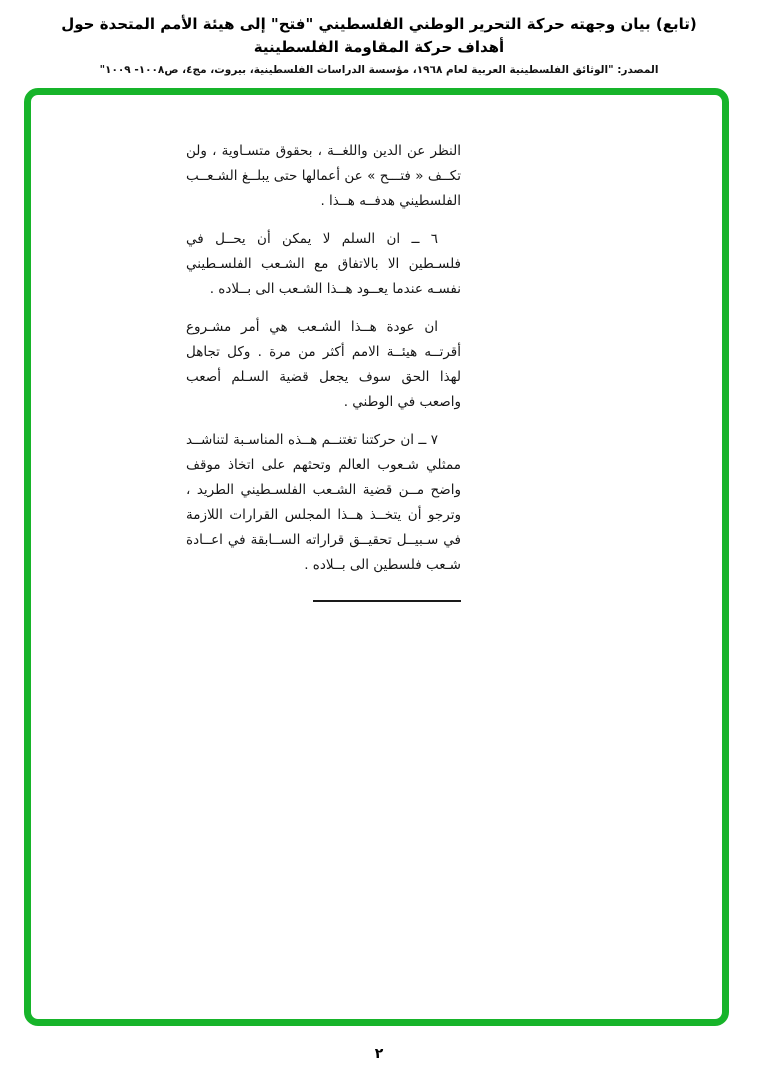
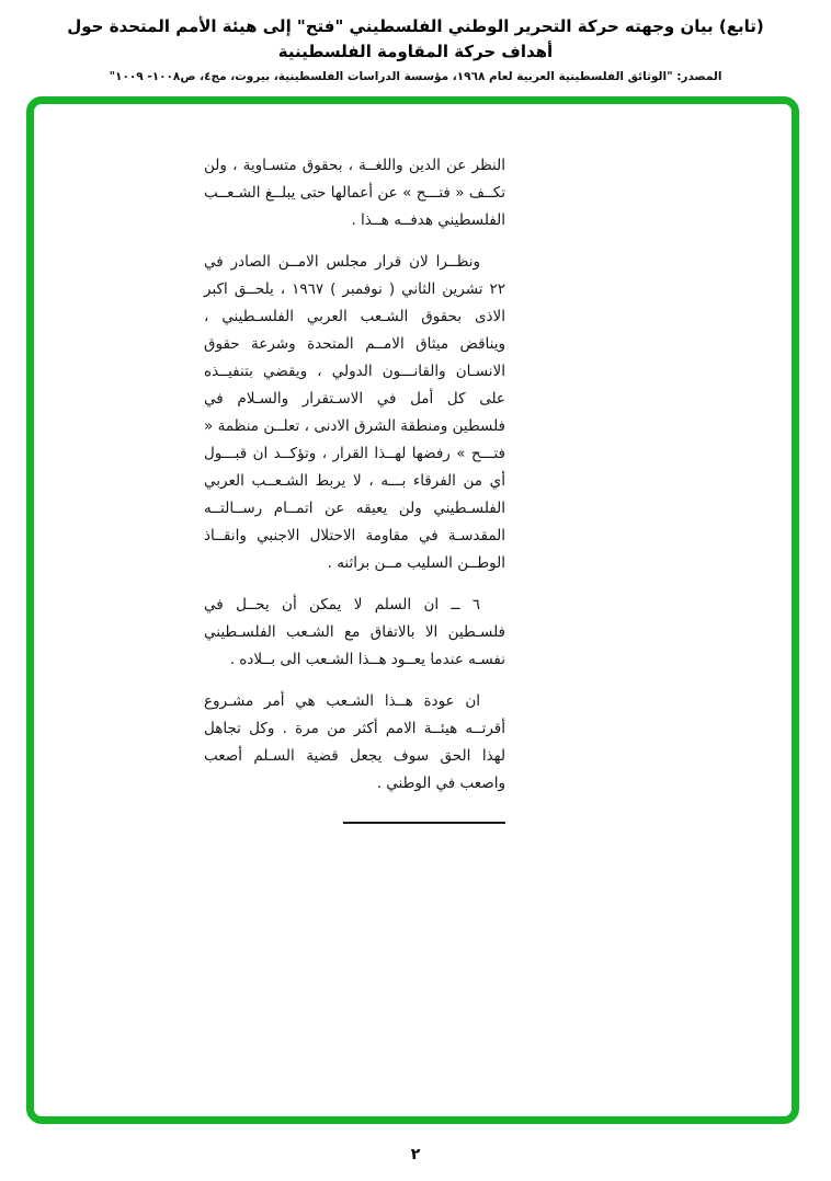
  (تابع) بيان وجهته حركة التحرير الوطني الفلسطيني "فتح" إلى هيئة الأمم المتحدة حول أهداف حركة المقاومة الفلسطينية
  المصدر: "الوثائق الفلسطينية العربية لعام ١٩٦٨، مؤسسة الدراسات الفلسطينية، بيروت، مج٤، ص١٠٠٨- ١٠٠٩"
  النظر عن الدين واللغــة ، بحقوق متسـاوية ، ولن تكــف « فتـــح » عن أعمالها حتى يبلــغ الشـعــب الفلسطيني هدفــه هــذا .
+ ونظــرا لان قرار مجلس الامــن الصادر في ٢٢ تشرين الثاني ( نوفمبر ) ١٩٦٧ ، يلحــق اكبر الاذى بحقوق الشـعب العربي الفلسـطيني ، ويناقض ميثاق الامــم المتحدة وشرعة حقوق الانسـان والقانـــون الدولي ، ويقضي بتنفيــذه على كل أمل في الاسـتقرار والسـلام في فلسطين ومنطقة الشرق الادنى ، تعلــن منظمة « فتـــح » رفضها لهــذا القرار ، وتؤكــد ان قبـــول أي من الفرقاء بـــه ، لا يربط الشـعــب العربي الفلسـطيني ولن يعيقه عن اتمــام رســالتــه المقدسـة في مقاومة الاحتلال الاجنبي وانقــاذ الوطــن السليب مــن براثنه .
  ٦ ــ ان السلم لا يمكن أن يحــل في فلسـطين الا بالاتفاق مع الشـعب الفلسـطيني نفسـه عندما يعــود هــذا الشـعب الى بــلاده .
  ان عودة هــذا الشـعب هي أمر مشـروع أقرتــه هيئــة الامم أكثر من مرة . وكل تجاهل لهذا الحق سوف يجعل قضية السـلم أصعب واصعب في الوطني .
- ٧ ــ ان حركتنا تغتنــم هــذه المناسـبة لتناشــد ممثلي شـعوب العالم وتحثهم على اتخاذ موقف واضح مــن قضية الشـعب الفلسـطيني الطريد ، وترجو أن يتخــذ هــذا المجلس القرارات اللازمة في سـبيــل تحقيــق قراراته الســابقة في اعــادة شـعب فلسطين الى بــلاده .
  ٢
